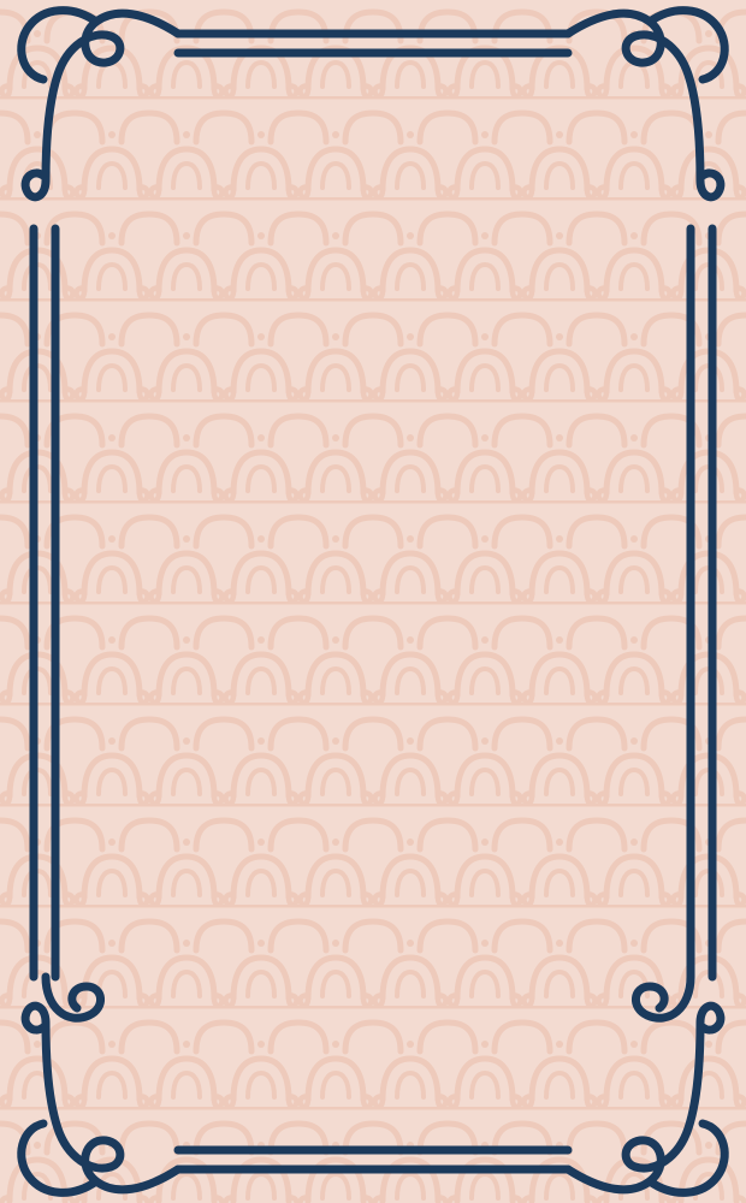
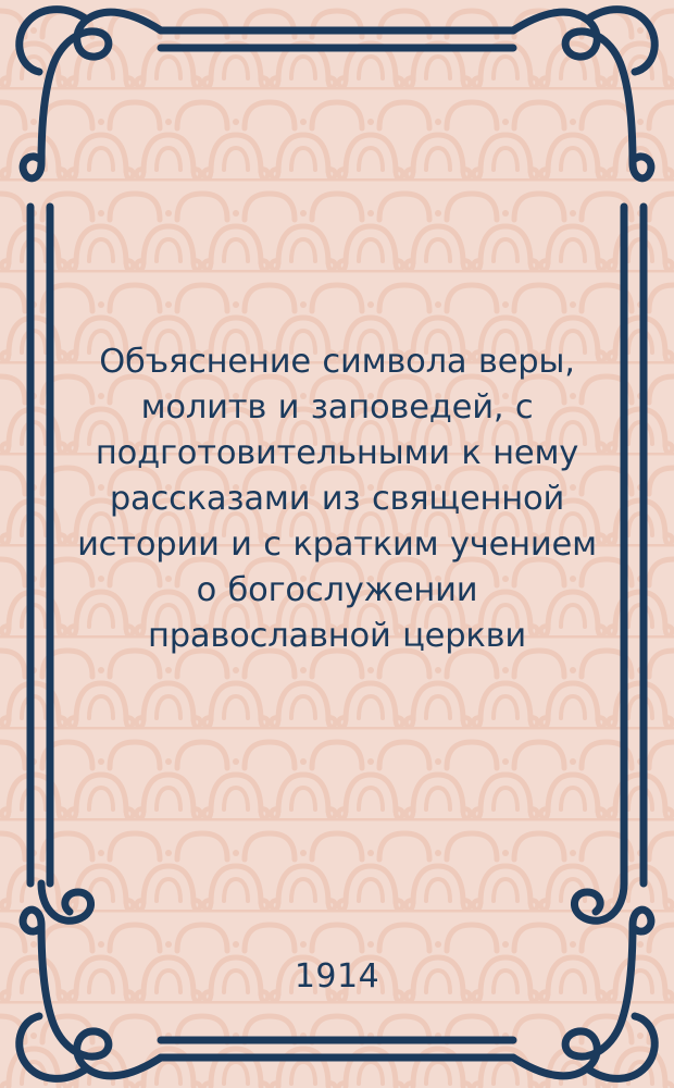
+ Объяснение символа веры, молитв и заповедей, с подготовительными к нему рассказами из священной истории и с кратким учением о богослужении православной церкви
+ 1914
